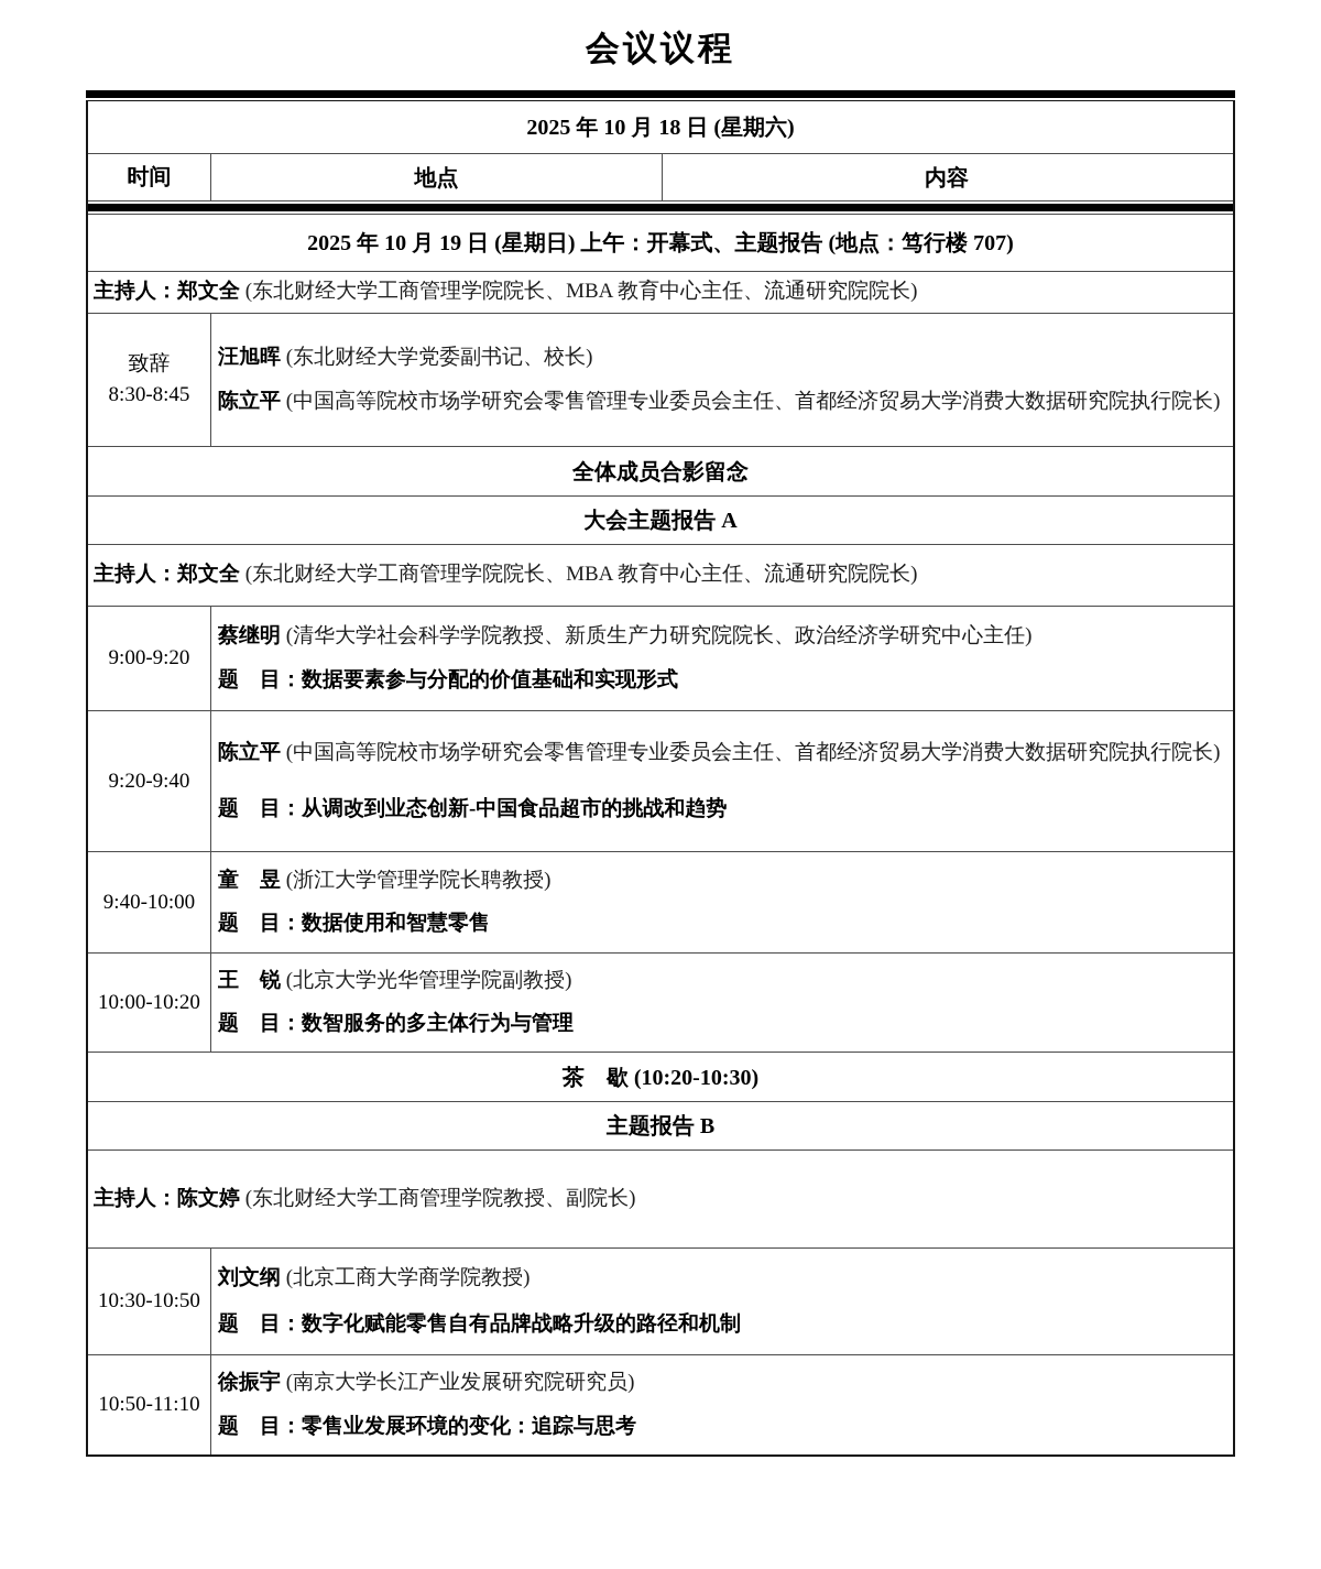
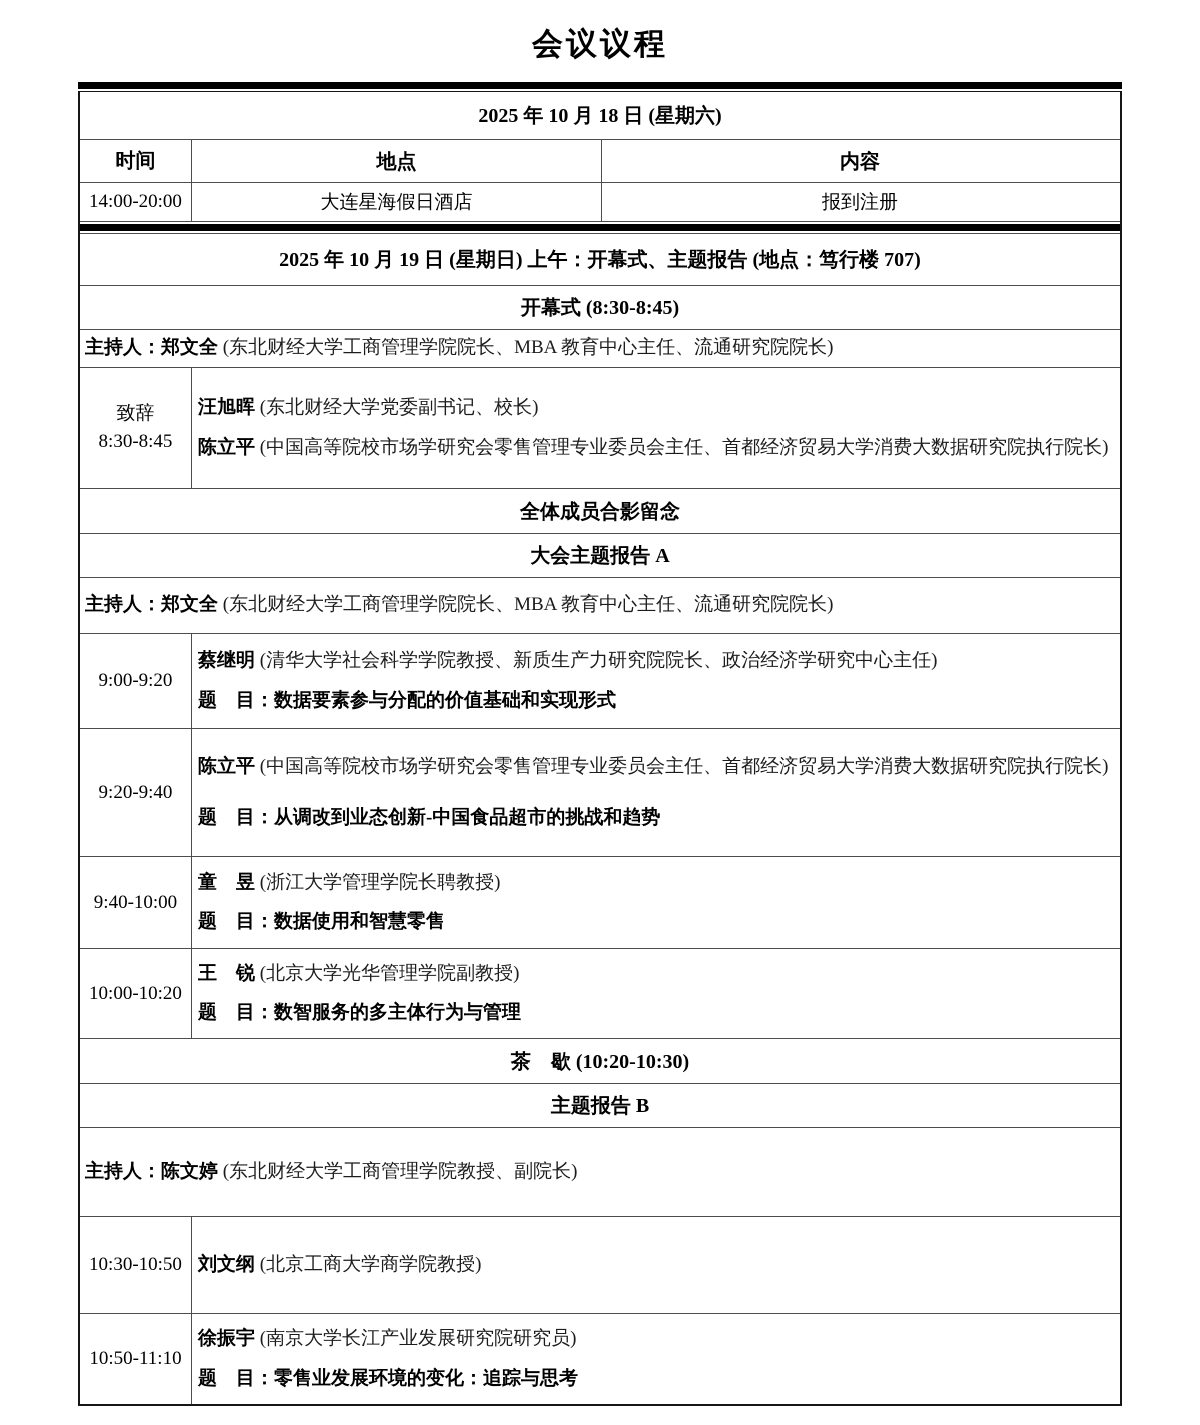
  会议议程
  2025 年 10 月 18 日 (星期六)
  时间
  地点
  内容
+ 14:00-20:00
+ 大连星海假日酒店
+ 报到注册
  2025 年 10 月 19 日 (星期日) 上午：开幕式、主题报告 (地点：笃行楼 707)
+ 开幕式 (8:30-8:45)
  主持人：郑文全
  (东北财经大学工商管理学院院长、MBA 教育中心主任、流通研究院院长)
  致辞
  8:30-8:45
  汪旭晖 (东北财经大学党委副书记、校长)
  陈立平 (中国高等院校市场学研究会零售管理专业委员会主任、首都经济贸易大学消费大数据研究院执行院长)
  全体成员合影留念
  大会主题报告 A
  主持人：郑文全
  (东北财经大学工商管理学院院长、MBA 教育中心主任、流通研究院院长)
  9:00-9:20
  蔡继明 (清华大学社会科学学院教授、新质生产力研究院院长、政治经济学研究中心主任)
  题 目：数据要素参与分配的价值基础和实现形式
  9:20-9:40
  陈立平 (中国高等院校市场学研究会零售管理专业委员会主任、首都经济贸易大学消费大数据研究院执行院长)
  题 目：从调改到业态创新-中国食品超市的挑战和趋势
  9:40-10:00
  童 昱 (浙江大学管理学院长聘教授)
  题 目：数据使用和智慧零售
  10:00-10:20
  王 锐 (北京大学光华管理学院副教授)
  题 目：数智服务的多主体行为与管理
  茶 歇 (10:20-10:30)
  主题报告 B
  主持人：陈文婷
  (东北财经大学工商管理学院教授、副院长)
  10:30-10:50
  刘文纲 (北京工商大学商学院教授)
- 题 目：数字化赋能零售自有品牌战略升级的路径和机制
  10:50-11:10
  徐振宇 (南京大学长江产业发展研究院研究员)
  题 目：零售业发展环境的变化：追踪与思考
